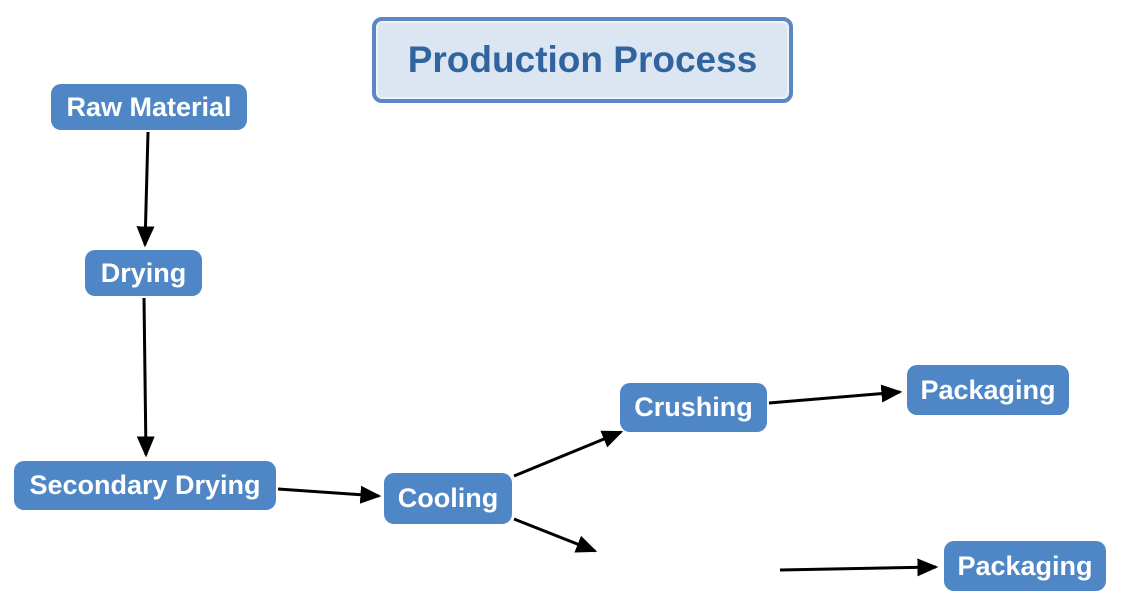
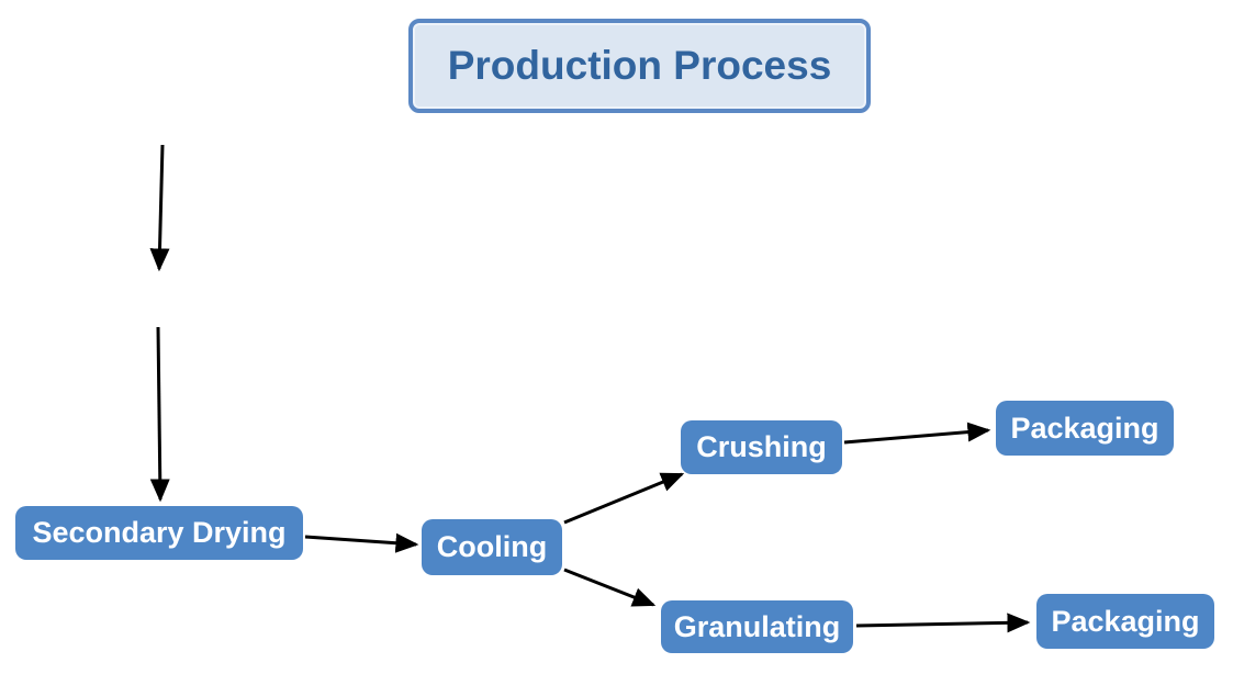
  Production Process
- Raw Material
- Drying
  Secondary Drying
  Cooling
  Crushing
  Packaging
+ Granulating
  Packaging
